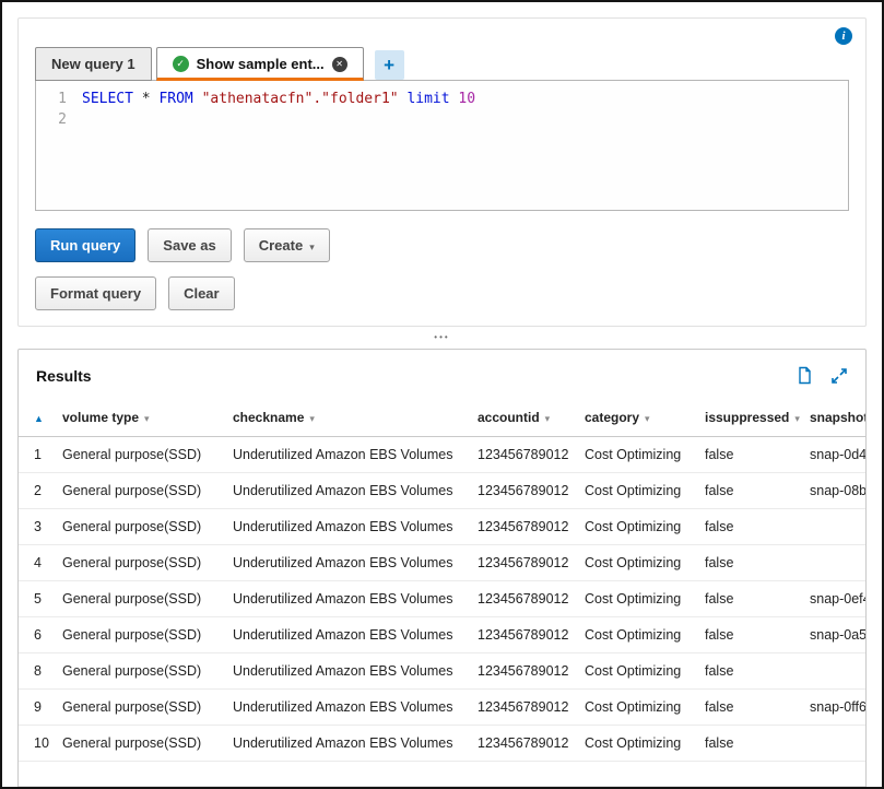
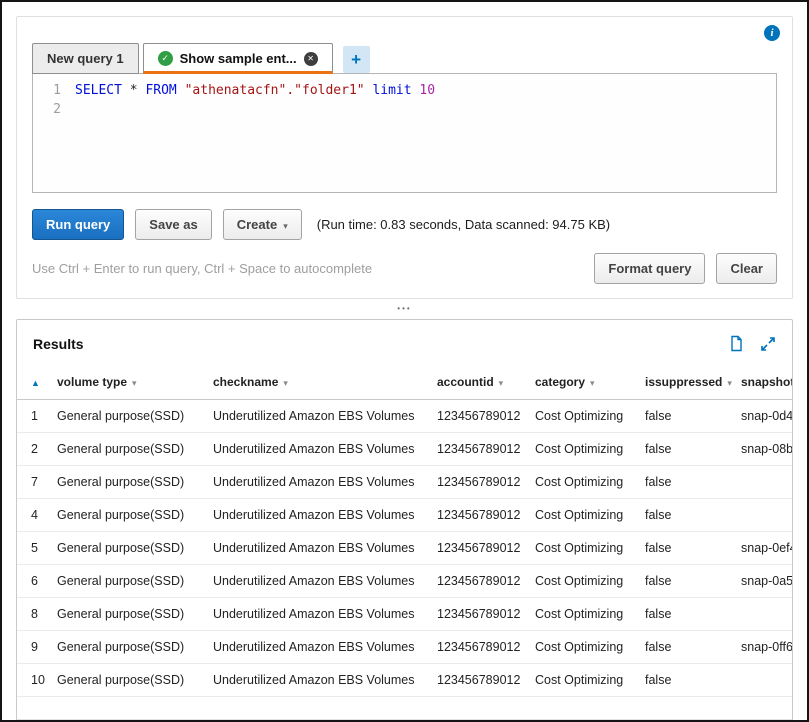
  i
  New query 1
  ✓
  Show sample ent...
  ✕
  +
  1
  2
  SELECT * FROM "athenatacfn"."folder1" limit 10
  Run query
  Save as
  Create ▾
+ (Run time: 0.83 seconds, Data scanned: 94.75 KB)
+ Use Ctrl + Enter to run query, Ctrl + Space to autocomplete
  Format query
  Clear
  •••
  Results
  ▲	volume type ▾	checkname ▾	accountid ▾	category ▾	issuppressed ▾	snapsho
  1	General purpose(SSD)	Underutilized Amazon EBS Volumes	123456789012	Cost Optimizing	false	snap-0d4
  2	General purpose(SSD)	Underutilized Amazon EBS Volumes	123456789012	Cost Optimizing	false	snap-08b
- 3	General purpose(SSD)	Underutilized Amazon EBS Volumes	123456789012	Cost Optimizing	false
+ 7	General purpose(SSD)	Underutilized Amazon EBS Volumes	123456789012	Cost Optimizing	false
  4	General purpose(SSD)	Underutilized Amazon EBS Volumes	123456789012	Cost Optimizing	false
  5	General purpose(SSD)	Underutilized Amazon EBS Volumes	123456789012	Cost Optimizing	false	snap-0ef
  6	General purpose(SSD)	Underutilized Amazon EBS Volumes	123456789012	Cost Optimizing	false	snap-0a5
  8	General purpose(SSD)	Underutilized Amazon EBS Volumes	123456789012	Cost Optimizing	false
  9	General purpose(SSD)	Underutilized Amazon EBS Volumes	123456789012	Cost Optimizing	false	snap-0ff6
  10	General purpose(SSD)	Underutilized Amazon EBS Volumes	123456789012	Cost Optimizing	false
